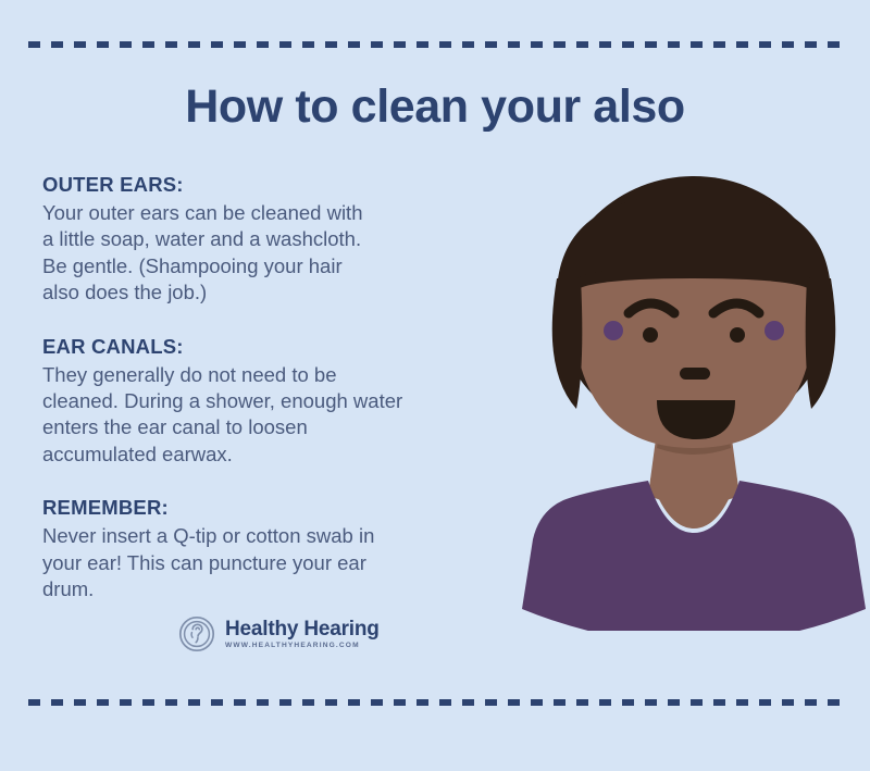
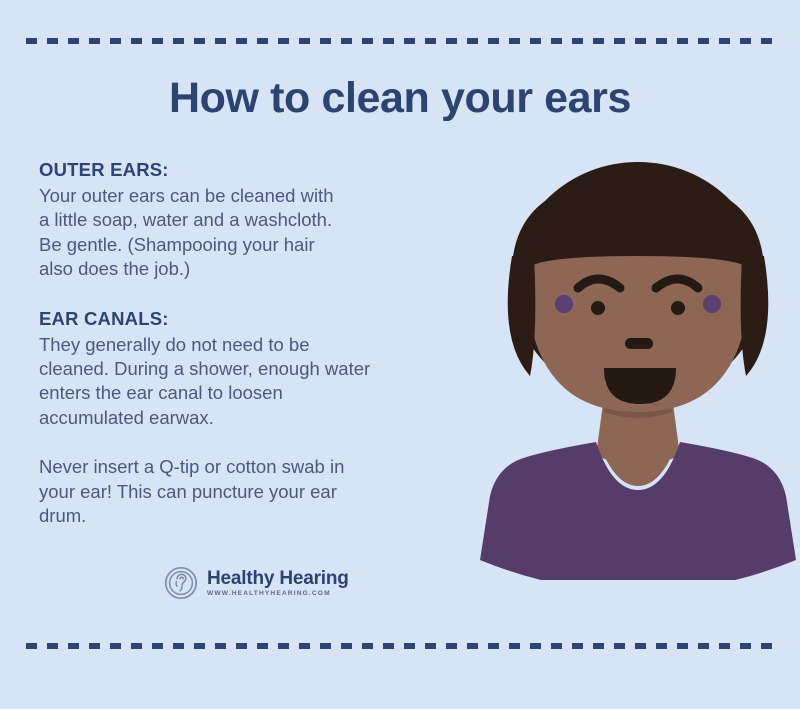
- How to clean your also
+ How to clean your ears
  OUTER EARS:
  Your outer ears can be cleaned with
  a little soap, water and a washcloth.
  Be gentle. (Shampooing your hair
  also does the job.)
  EAR CANALS:
  They generally do not need to be
  cleaned. During a shower, enough water
  enters the ear canal to loosen
  accumulated earwax.
- REMEMBER:
  Never insert a Q-tip or cotton swab in
  your ear! This can puncture your ear
  drum.
  Healthy Hearing
